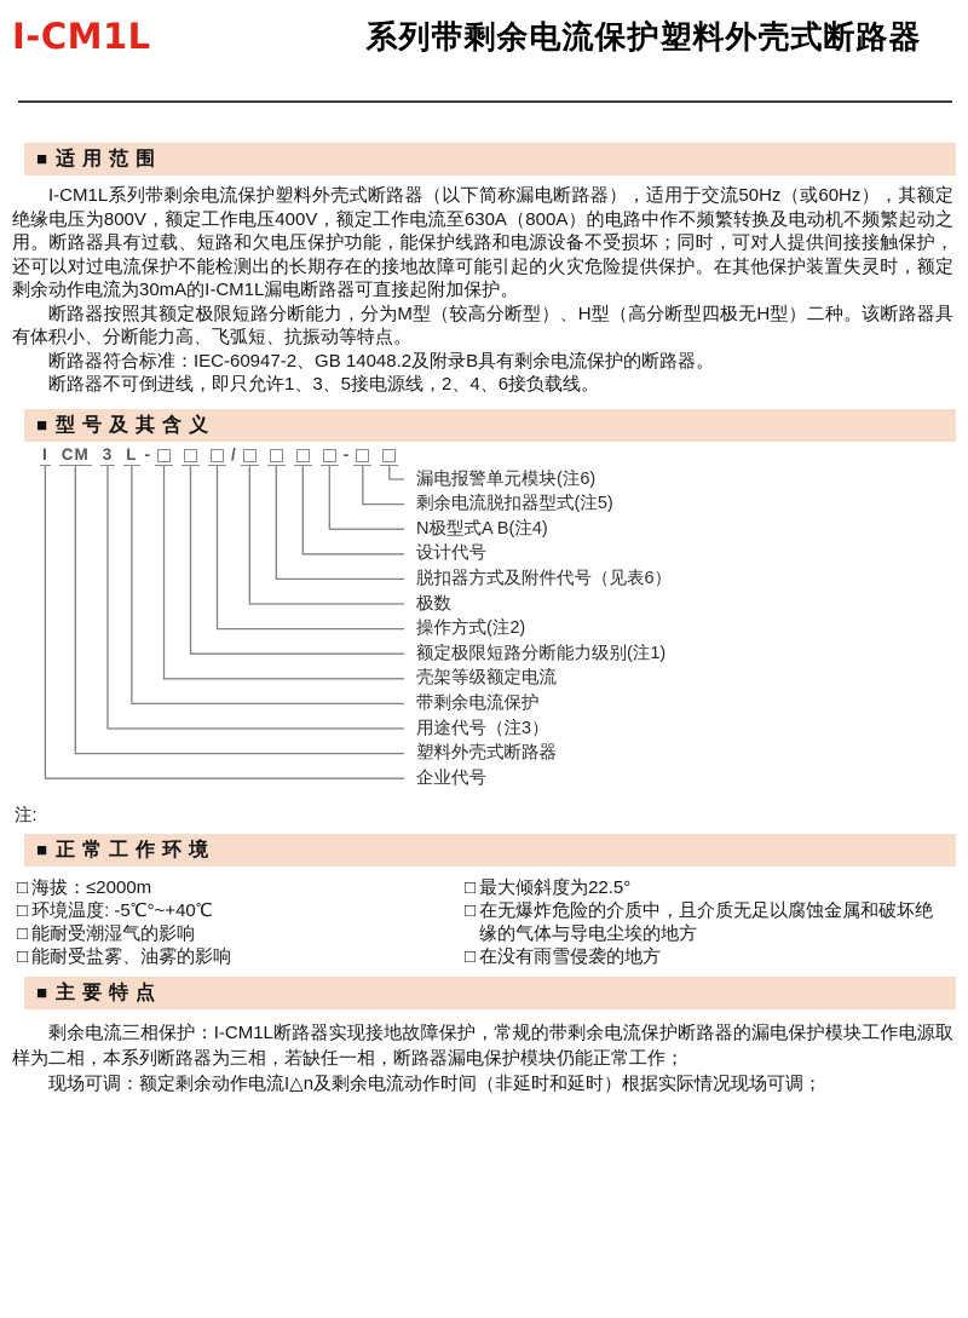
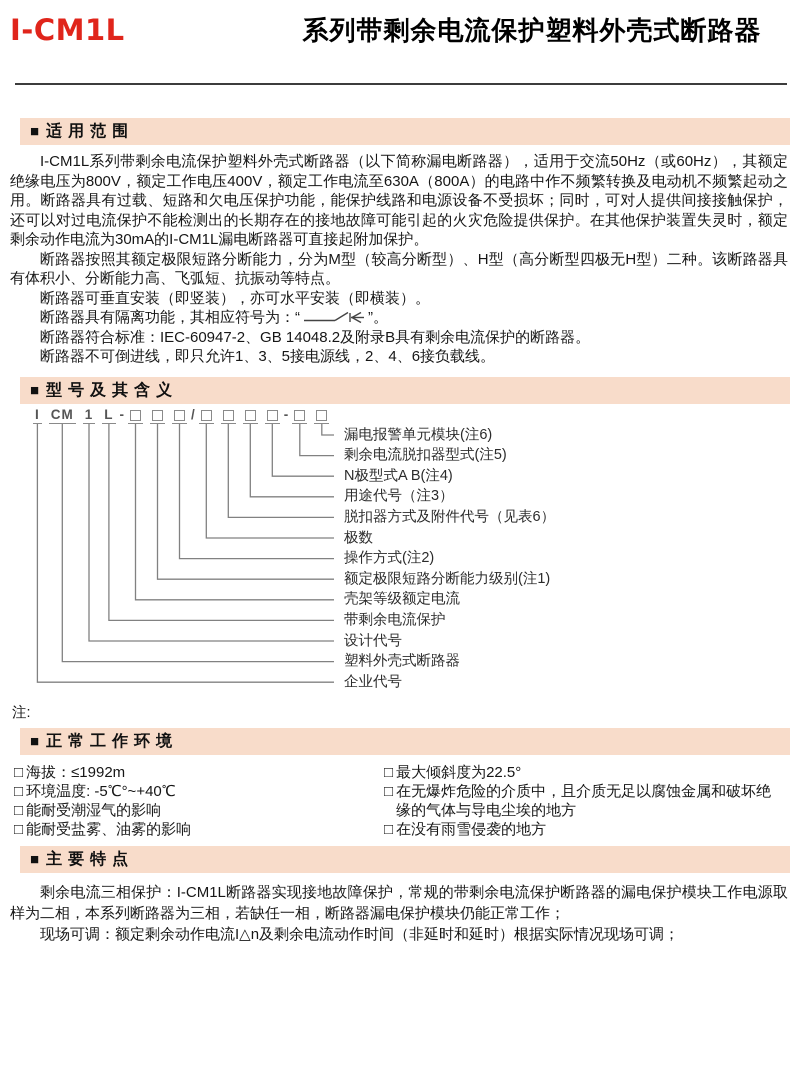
  I-CM1L
  系列带剩余电流保护塑料外壳式断路器
  ■
  适用范围
  I-CM1L系列带剩余电流保护塑料外壳式断路器（以下简称漏电断路器），适用于交流50Hz（或60Hz），其额定绝缘电压为800V，额定工作电压400V，额定工作电流至630A（800A）的电路中作不频繁转换及电动机不频繁起动之用。断路器具有过载、短路和欠电压保护功能，能保护线路和电源设备不受损坏；同时，可对人提供间接接触保护，还可以对过电流保护不能检测出的长期存在的接地故障可能引起的火灾危险提供保护。在其他保护装置失灵时，额定剩余动作电流为30mA的I-CM1L漏电断路器可直接起附加保护。
  断路器按照其额定极限短路分断能力，分为M型（较高分断型）、H型（高分断型四极无H型）二种。该断路器具有体积小、分断能力高、飞弧短、抗振动等特点。
+ 断路器可垂直安装（即竖装），亦可水平安装（即横装）。
+ 断路器具有隔离功能，其相应符号为：“ ”。
  断路器符合标准：IEC-60947-2、GB 14048.2及附录B具有剩余电流保护的断路器。
  断路器不可倒进线，即只允许1、3、5接电源线，2、4、6接负载线。
  ■
  型号及其含义
  I
  CM
- 3
+ 1
  L
  -
  /
  -
  漏电报警单元模块(注6)
  剩余电流脱扣器型式(注5)
  N极型式A B(注4)
- 设计代号
+ 用途代号（注3）
  脱扣器方式及附件代号（见表6）
  极数
  操作方式(注2)
  额定极限短路分断能力级别(注1)
  壳架等级额定电流
  带剩余电流保护
- 用途代号（注3）
+ 设计代号
  塑料外壳式断路器
  企业代号
  注:
  ■
  正常工作环境
  □
- 海拔：≤2000m
+ 海拔：≤1992m
  □
  环境温度: -5℃°~+40℃
  □
  能耐受潮湿气的影响
  □
  能耐受盐雾、油雾的影响
  □
  最大倾斜度为22.5°
  □
  在无爆炸危险的介质中，且介质无足以腐蚀金属和破坏绝缘的气体与导电尘埃的地方
  □
  在没有雨雪侵袭的地方
  ■
  主要特点
  剩余电流三相保护：I-CM1L断路器实现接地故障保护，常规的带剩余电流保护断路器的漏电保护模块工作电源取样为二相，本系列断路器为三相，若缺任一相，断路器漏电保护模块仍能正常工作；
  现场可调：额定剩余动作电流I△n及剩余电流动作时间（非延时和延时）根据实际情况现场可调；
